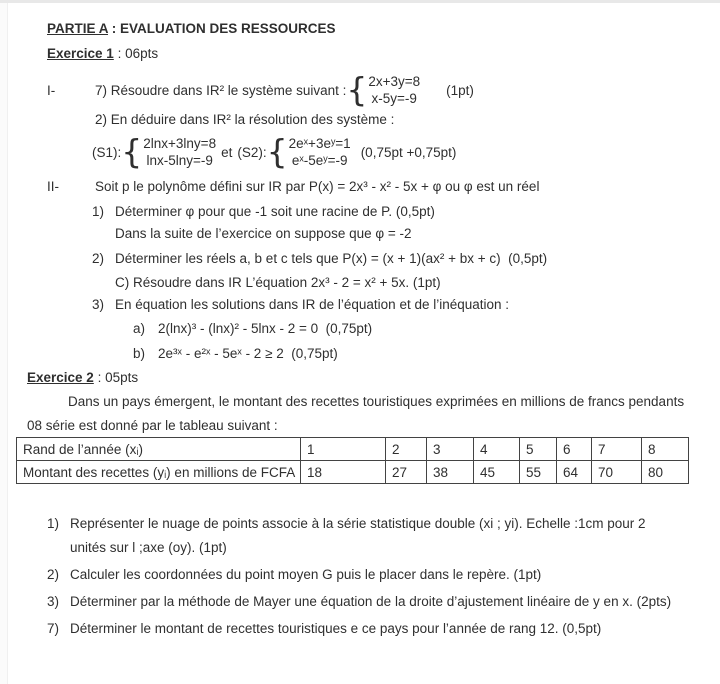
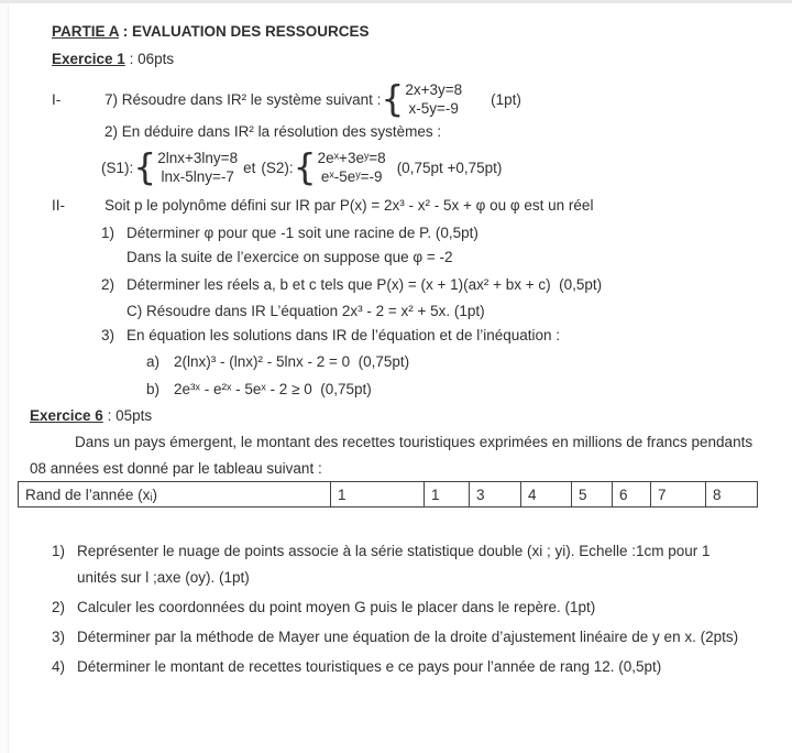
  PARTIE A : EVALUATION DES RESSOURCES
  Exercice 1 : 06pts
  I-
  7) Résoudre dans IR² le système suivant :
  {
  2x+3y=8
  x-5y=-9
  (1pt)
- 2) En déduire dans IR² la résolution des système :
+ 2) En déduire dans IR² la résolution des systèmes :
  (S1):
  {
  2lnx+3lny=8
- lnx-5lny=-9
+ lnx-5lny=-7
  et
  (S2):
  {
- 2eˣ+3eʸ=1
+ 2eˣ+3eʸ=8
  eˣ-5eʸ=-9
  (0,75pt +0,75pt)
  II-
  Soit p le polynôme défini sur IR par P(x) = 2x³ - x² - 5x + φ ou φ est un réel
  1)
  Déterminer φ pour que -1 soit une racine de P. (0,5pt)
  Dans la suite de l’exercice on suppose que φ = -2
  2)
  Déterminer les réels a, b et c tels que P(x) = (x + 1)(ax² + bx + c) (0,5pt)
  C) Résoudre dans IR L’équation 2x³ - 2 = x² + 5x. (1pt)
  3)
  En équation les solutions dans IR de l’équation et de l’inéquation :
  a)
  2(lnx)³ - (lnx)² - 5lnx - 2 = 0 (0,75pt)
  b)
- 2e³ˣ - e²ˣ - 5eˣ - 2 ≥ 2 (0,75pt)
+ 2e³ˣ - e²ˣ - 5eˣ - 2 ≥ 0 (0,75pt)
- Exercice 2 : 05pts
+ Exercice 6 : 05pts
  Dans un pays émergent, le montant des recettes touristiques exprimées en millions de francs pendants
- 08 série est donné par le tableau suivant :
+ 08 années est donné par le tableau suivant :
- Rand de l’année (xᵢ)	1	2	3	4	5	6	7	8
+ Rand de l’année (xᵢ)	1	1	3	4	5	6	7	8
- Montant des recettes (yᵢ) en millions de FCFA	18	27	38	45	55	64	70	80
  1)
- Représenter le nuage de points associe à la série statistique double (xi ; yi). Echelle :1cm pour 2 unités sur l ;axe (oy). (1pt)
+ Représenter le nuage de points associe à la série statistique double (xi ; yi). Echelle :1cm pour 1 unités sur l ;axe (oy). (1pt)
  2)
  Calculer les coordonnées du point moyen G puis le placer dans le repère. (1pt)
  3)
  Déterminer par la méthode de Mayer une équation de la droite d’ajustement linéaire de y en x. (2pts)
- 7)
+ 4)
  Déterminer le montant de recettes touristiques e ce pays pour l’année de rang 12. (0,5pt)
